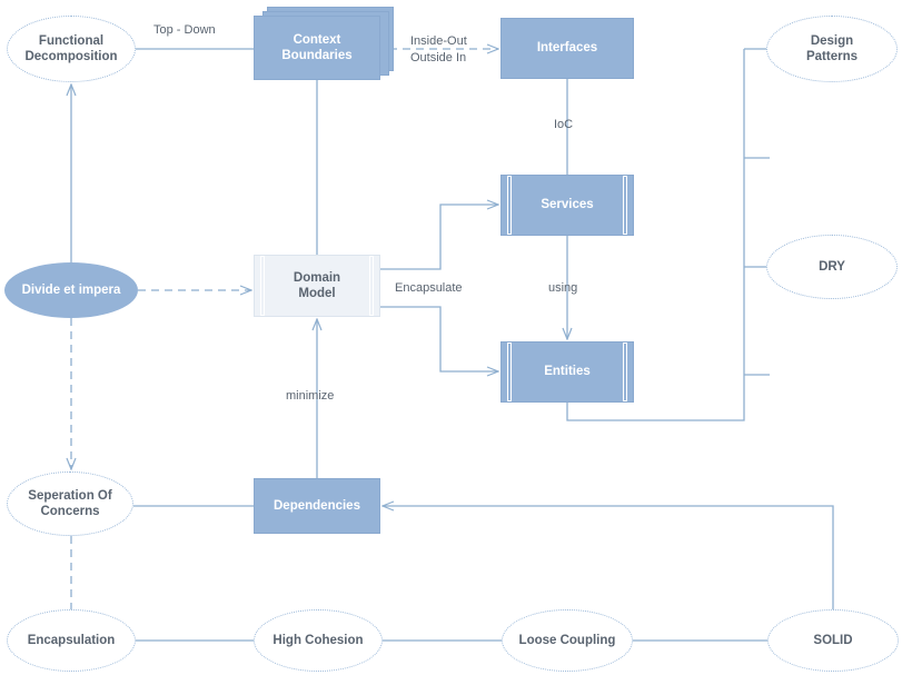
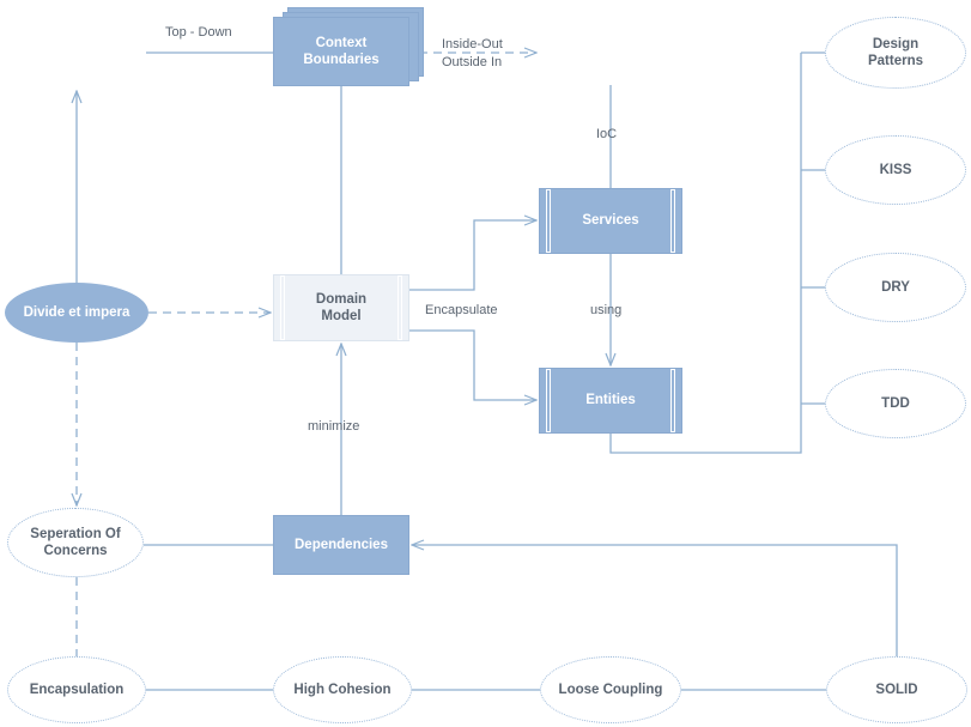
- Functional
- Decomposition
  Context
  Boundaries
- Interfaces
  Services
  Entities
  Domain
  Model
  Divide et impera
  Design
  Patterns
+ KISS
  DRY
+ TDD
  Seperation Of
  Concerns
  Dependencies
  Encapsulation
  High Cohesion
  Loose Coupling
  SOLID
  Top - Down
  Inside-Out
  Outside In
  IoC
  using
  Encapsulate
  minimize
